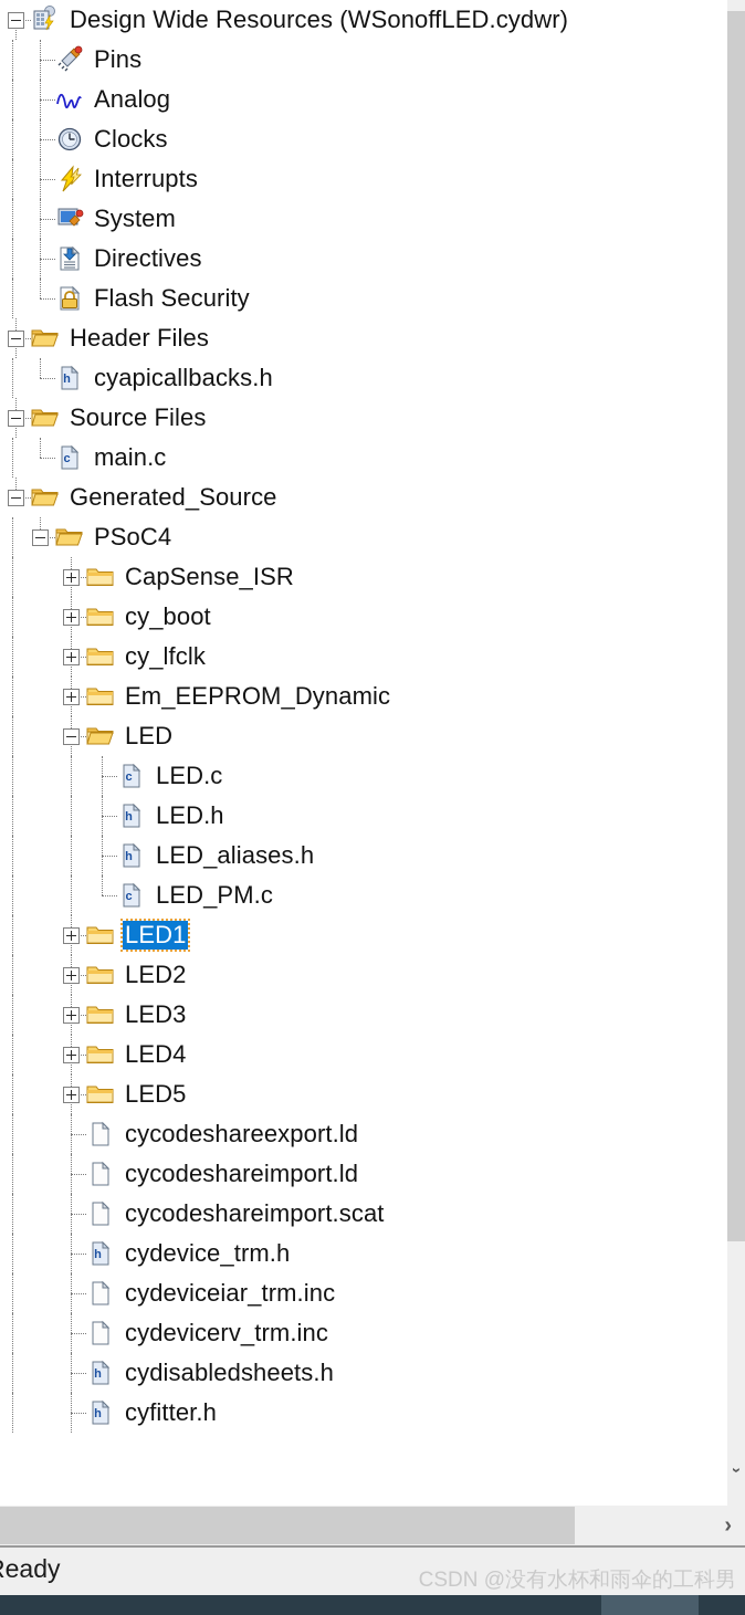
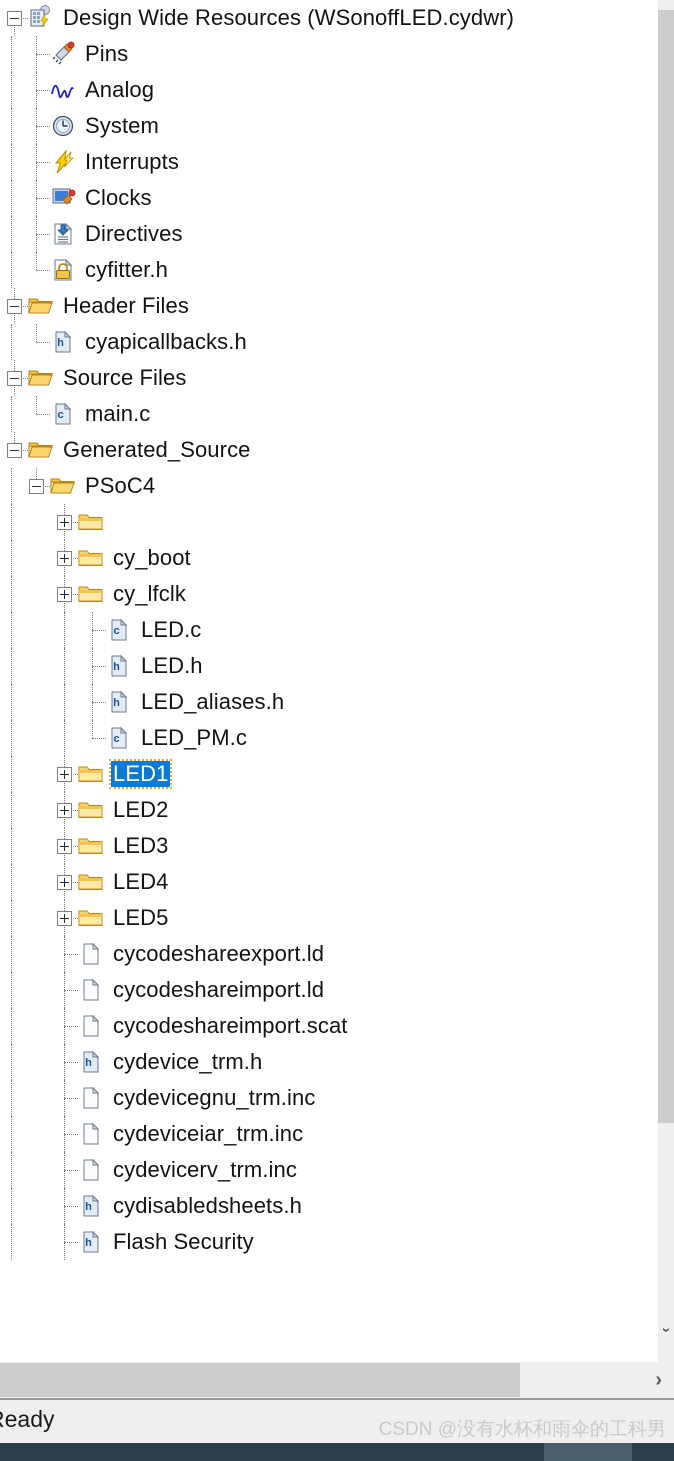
  Design Wide Resources (WSonoffLED.cydwr)
  Pins
  Analog
- Clocks
+ System
  Interrupts
- System
+ Clocks
  Directives
- Flash Security
+ cyfitter.h
  Header Files
  h
  cyapicallbacks.h
  Source Files
  c
  main.c
  Generated_Source
  PSoC4
- CapSense_ISR
  cy_boot
  cy_lfclk
- Em_EEPROM_Dynamic
- LED
  c
  LED.c
  h
  LED.h
  h
  LED_aliases.h
  c
  LED_PM.c
  LED1
  LED2
  LED3
  LED4
  LED5
  cycodeshareexport.ld
  cycodeshareimport.ld
  cycodeshareimport.scat
  h
  cydevice_trm.h
+ cydevicegnu_trm.inc
  cydeviceiar_trm.inc
  cydevicerv_trm.inc
  h
  cydisabledsheets.h
  h
- cyfitter.h
+ Flash Security
  ›
  eady
  CSDN @没有水杯和雨伞的工科男
